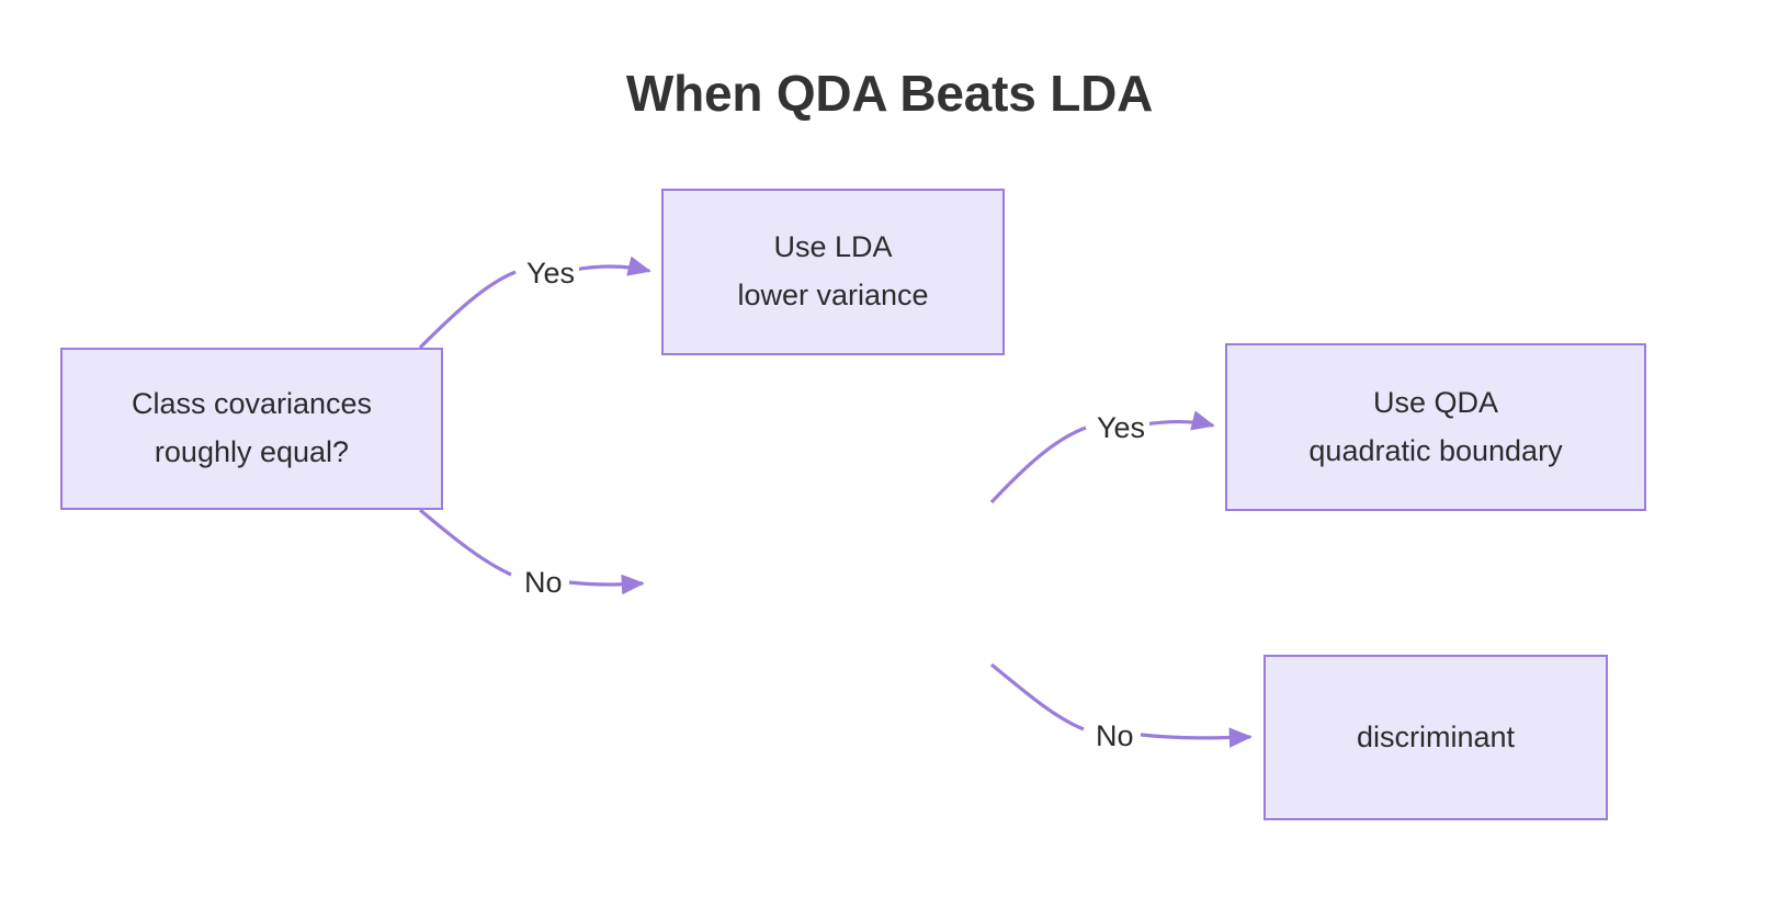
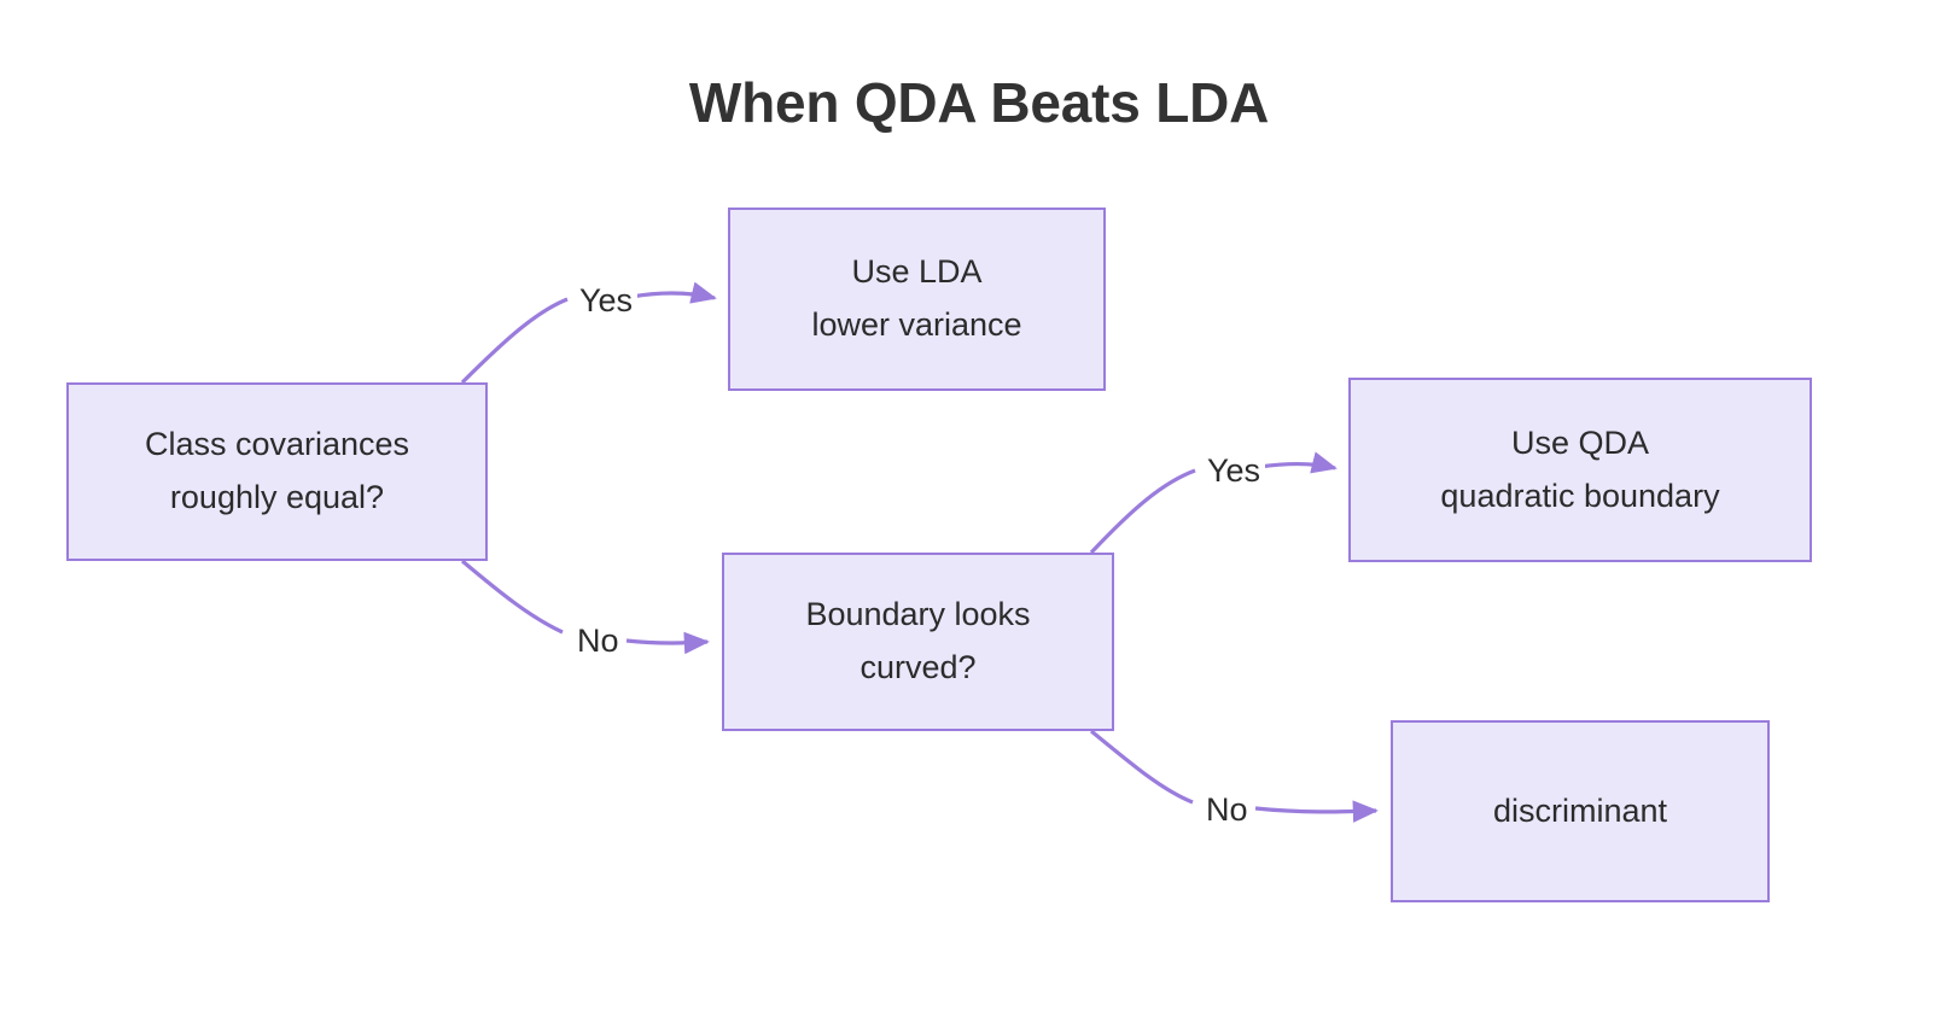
  When QDA Beats LDA
  Class covariances
  roughly equal?
  Use LDA
  lower variance
+ Boundary looks
+ curved?
  Use QDA
  quadratic boundary
  discriminant
  Yes
  No
  Yes
  No
